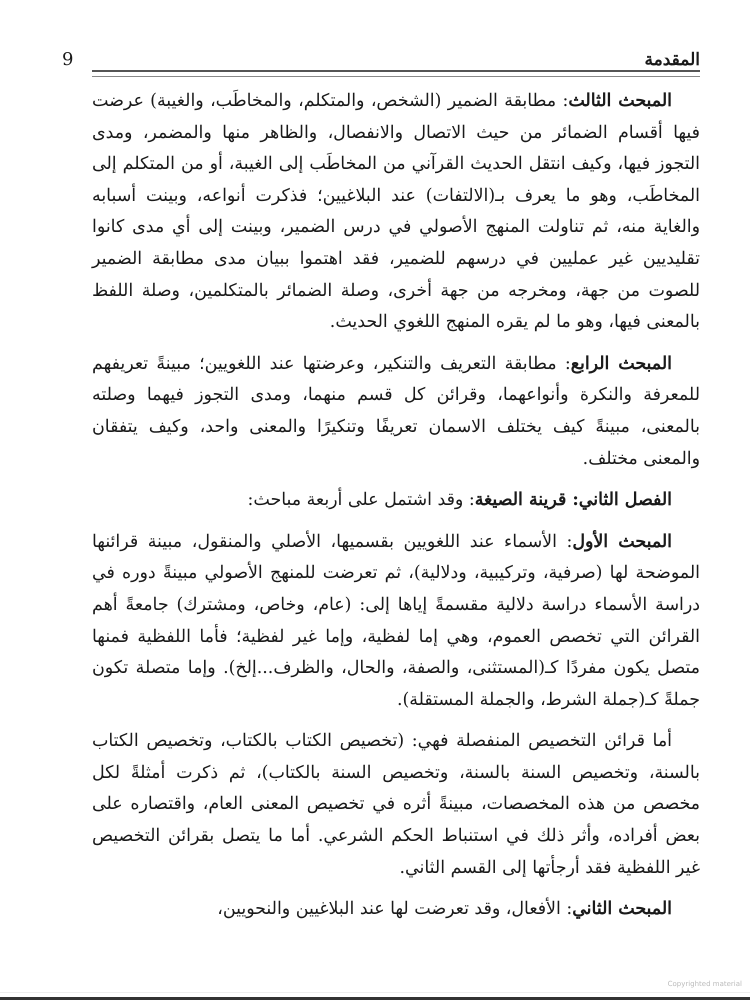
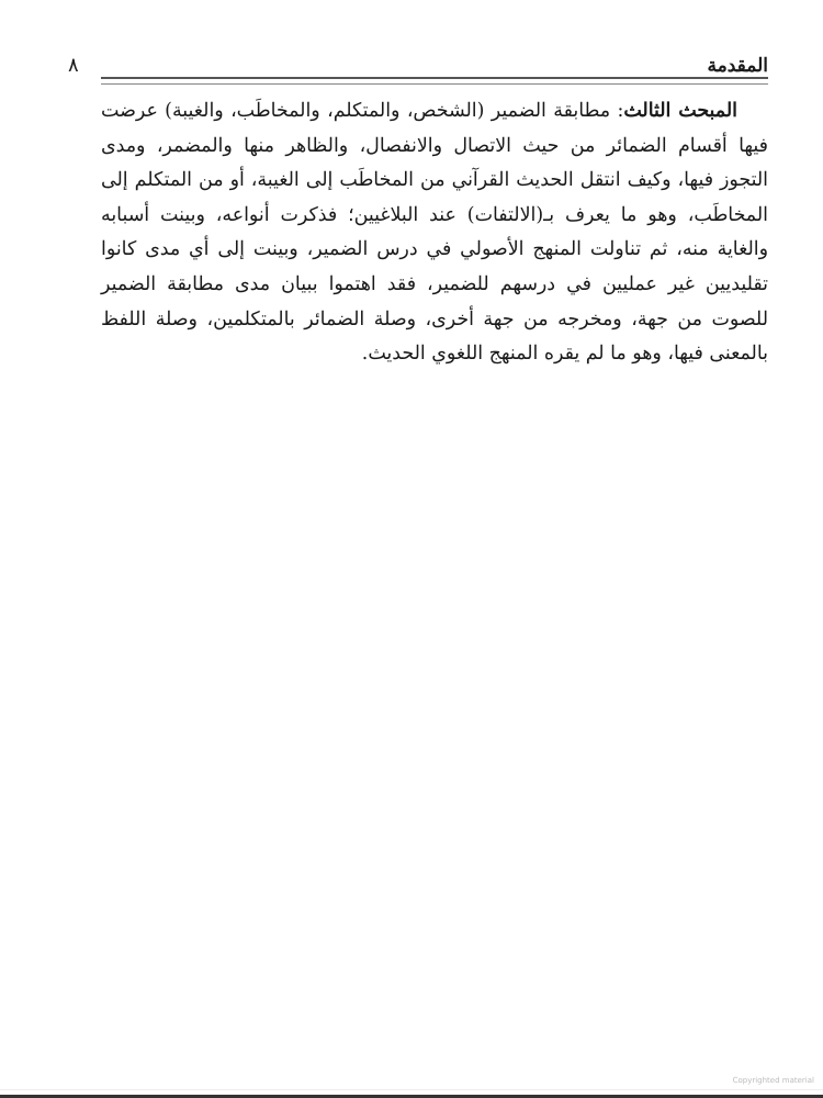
- 9
+ ٨
  المقدمة
  المبحث الثالث: مطابقة الضمير (الشخص، والمتكلم، والمخاطَب، والغيبة) عرضت فيها أقسام الضمائر من حيث الاتصال والانفصال، والظاهر منها والمضمر، ومدى التجوز فيها، وكيف انتقل الحديث القرآني من المخاطَب إلى الغيبة، أو من المتكلم إلى المخاطَب، وهو ما يعرف بـ(الالتفات) عند البلاغيين؛ فذكرت أنواعه، وبينت أسبابه والغاية منه، ثم تناولت المنهج الأصولي في درس الضمير، وبينت إلى أي مدى كانوا تقليديين غير عمليين في درسهم للضمير، فقد اهتموا ببيان مدى مطابقة الضمير للصوت من جهة، ومخرجه من جهة أخرى، وصلة الضمائر بالمتكلمين، وصلة اللفظ بالمعنى فيها، وهو ما لم يقره المنهج اللغوي الحديث.
- المبحث الرابع: مطابقة التعريف والتنكير، وعرضتها عند اللغويين؛ مبينةً تعريفهم للمعرفة والنكرة وأنواعهما، وقرائن كل قسم منهما، ومدى التجوز فيهما وصلته بالمعنى، مبينةً كيف يختلف الاسمان تعريفًا وتنكيرًا والمعنى واحد، وكيف يتفقان والمعنى مختلف.
- الفصل الثاني: قرينة الصيغة: وقد اشتمل على أربعة مباحث:
- المبحث الأول: الأسماء عند اللغويين بقسميها، الأصلي والمنقول، مبينة قرائنها الموضحة لها (صرفية، وتركيبية، ودلالية)، ثم تعرضت للمنهج الأصولي مبينةً دوره في دراسة الأسماء دراسة دلالية مقسمةً إياها إلى: (عام، وخاص، ومشترك) جامعةً أهم القرائن التي تخصص العموم، وهي إما لفظية، وإما غير لفظية؛ فأما اللفظية فمنها متصل يكون مفردًا كـ(المستثنى، والصفة، والحال، والظرف...إلخ). وإما متصلة تكون جملةً كـ(جملة الشرط، والجملة المستقلة).
- أما قرائن التخصيص المنفصلة فهي: (تخصيص الكتاب بالكتاب، وتخصيص الكتاب بالسنة، وتخصيص السنة بالسنة، وتخصيص السنة بالكتاب)، ثم ذكرت أمثلةً لكل مخصص من هذه المخصصات، مبينةً أثره في تخصيص المعنى العام، واقتصاره على بعض أفراده، وأثر ذلك في استنباط الحكم الشرعي. أما ما يتصل بقرائن التخصيص غير اللفظية فقد أرجأتها إلى القسم الثاني.
- المبحث الثاني: الأفعال، وقد تعرضت لها عند البلاغيين والنحويين،
  Copyrighted material
